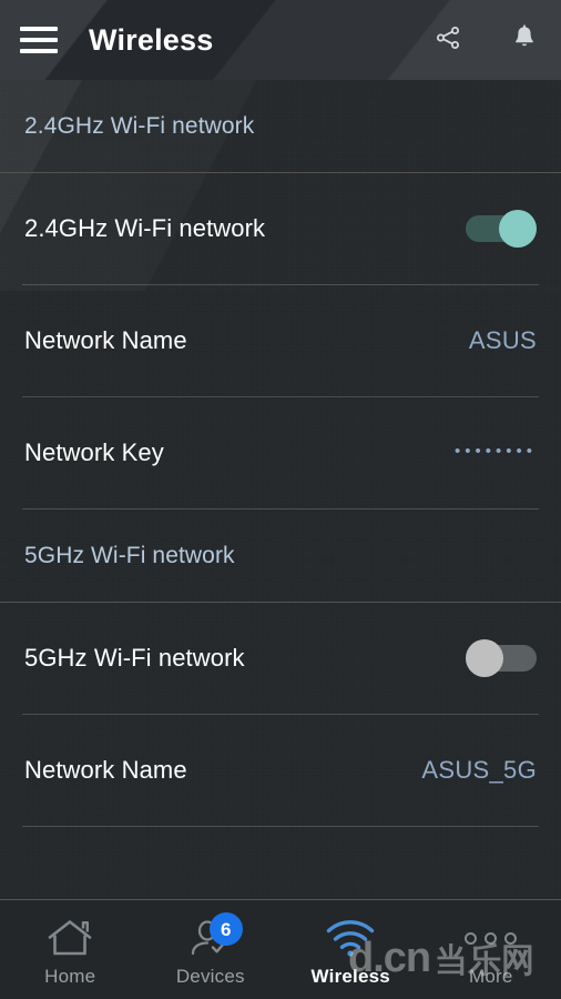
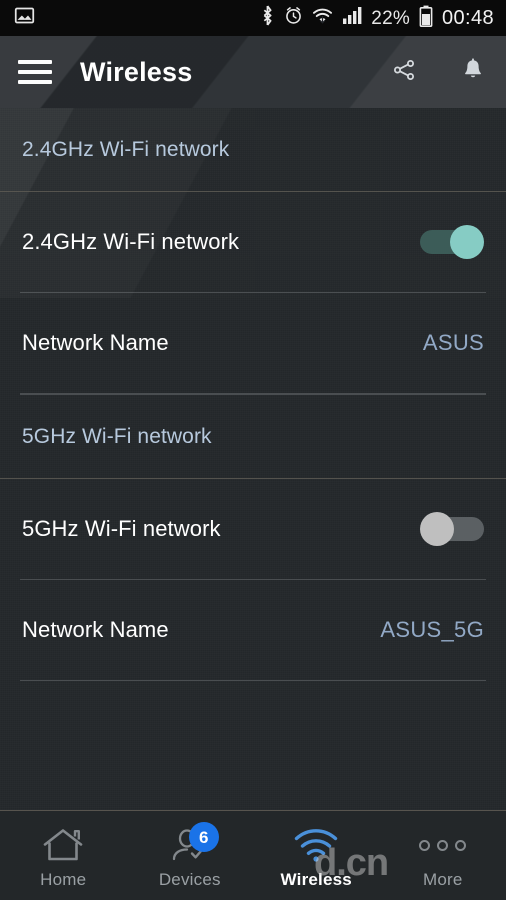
+ 22%
+ 00:48
  Wireless
  2.4GHz Wi-Fi network
  2.4GHz Wi-Fi network
  Network Name
  ASUS
- Network Key
- ••••••••
  5GHz Wi-Fi network
  5GHz Wi-Fi network
  Network Name
  ASUS_5G
  Home
  6
  Devices
  Wireless
  More
  d.cn
- 当乐网
